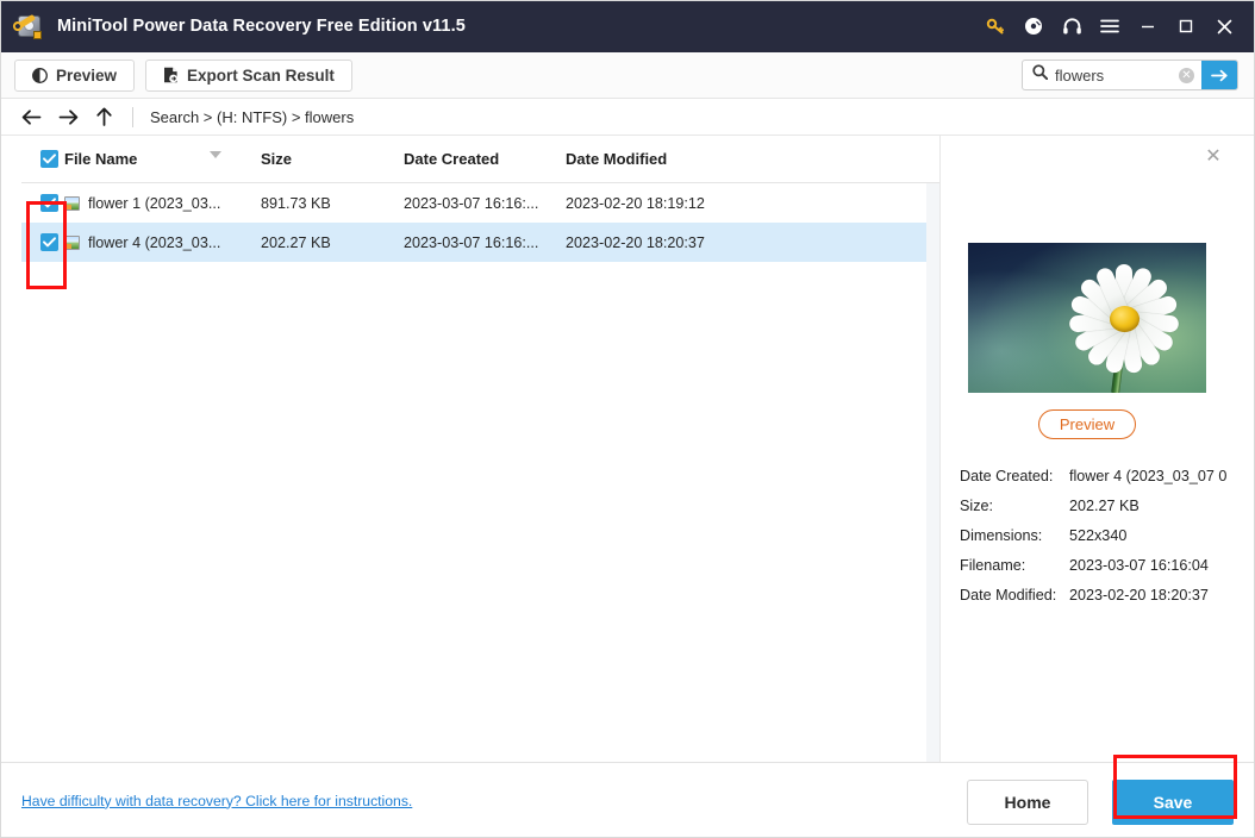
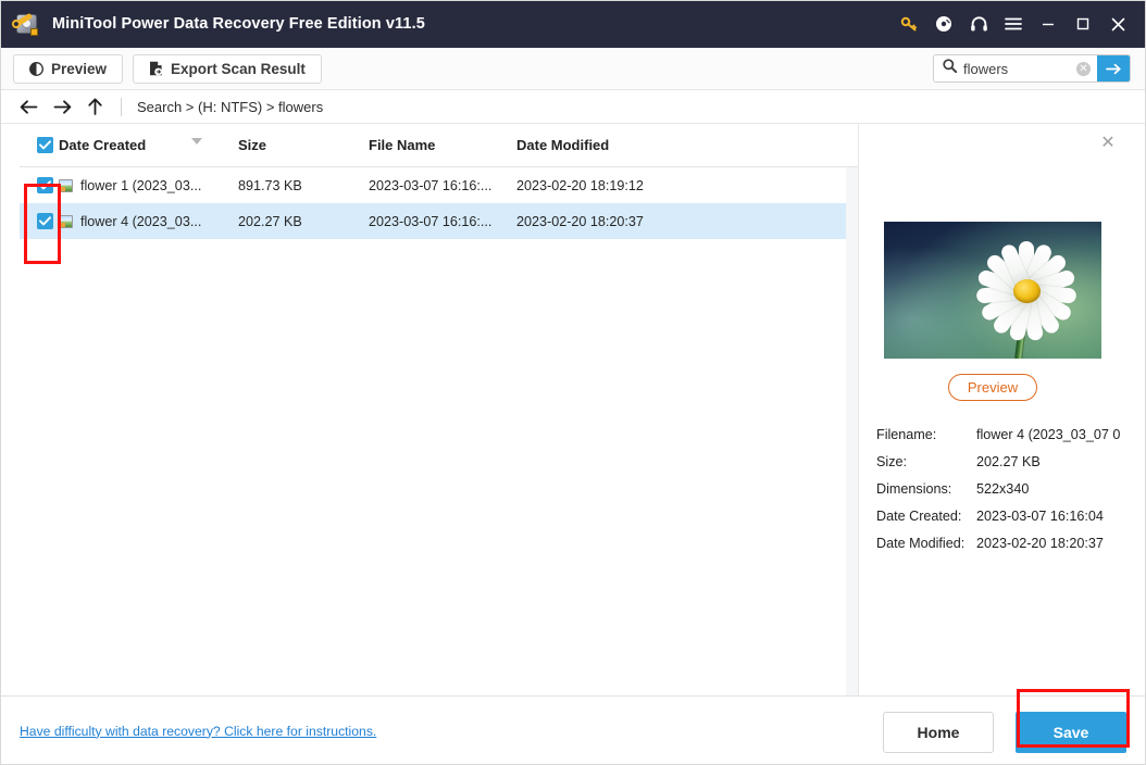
  MiniTool Power Data Recovery Free Edition v11.5
  Preview
  Export Scan Result
  flowers
  ✕
  Search > (H: NTFS) > flowers
- File Name
+ Date Created
  Size
- Date Created
+ File Name
  Date Modified
  flower 1 (2023_03...
  891.73 KB
  2023-03-07 16:16:...
  2023-02-20 18:19:12
  flower 4 (2023_03...
  202.27 KB
  2023-03-07 16:16:...
  2023-02-20 18:20:37
  ✕
  Preview
- Date Created:
+ Filename:
  flower 4 (2023_03_07 0
  Size:
  202.27 KB
  Dimensions:
  522x340
- Filename:
+ Date Created:
  2023-03-07 16:16:04
  Date Modified:
  2023-02-20 18:20:37
  Have difficulty with data recovery? Click here for instructions.
  Home
  Save
